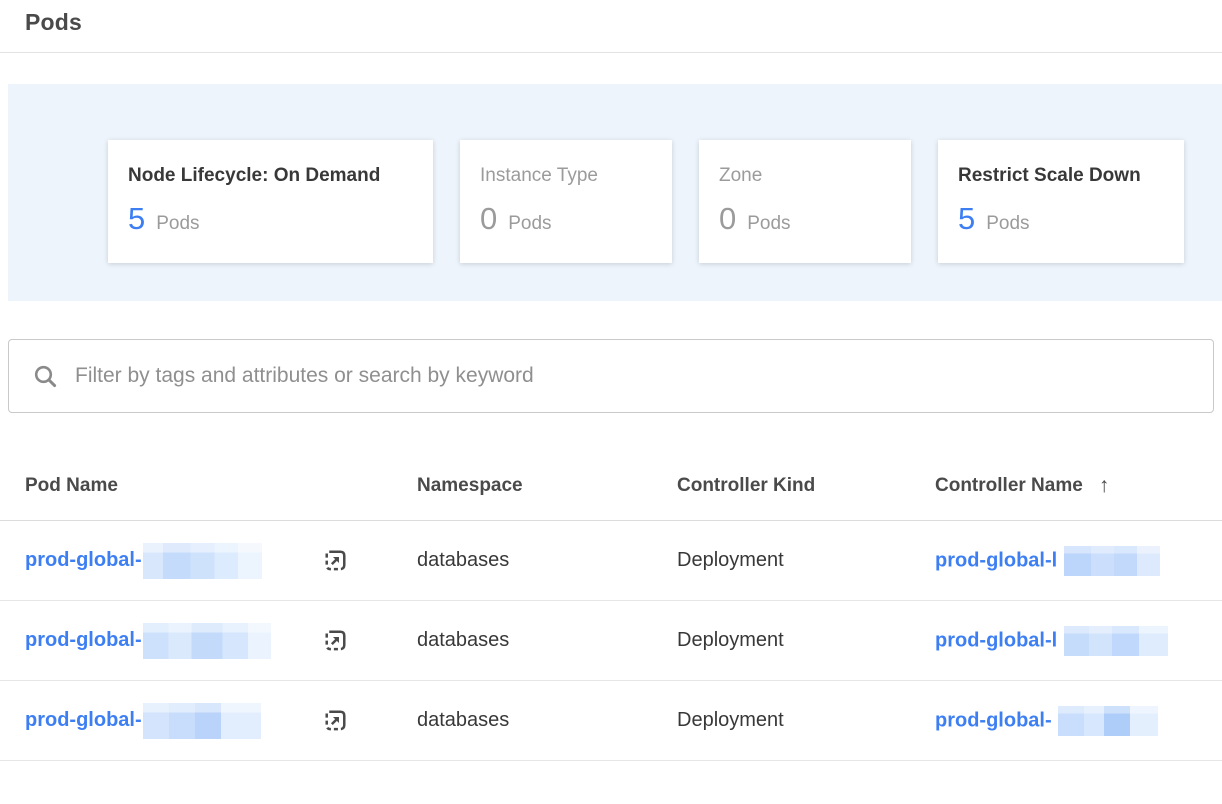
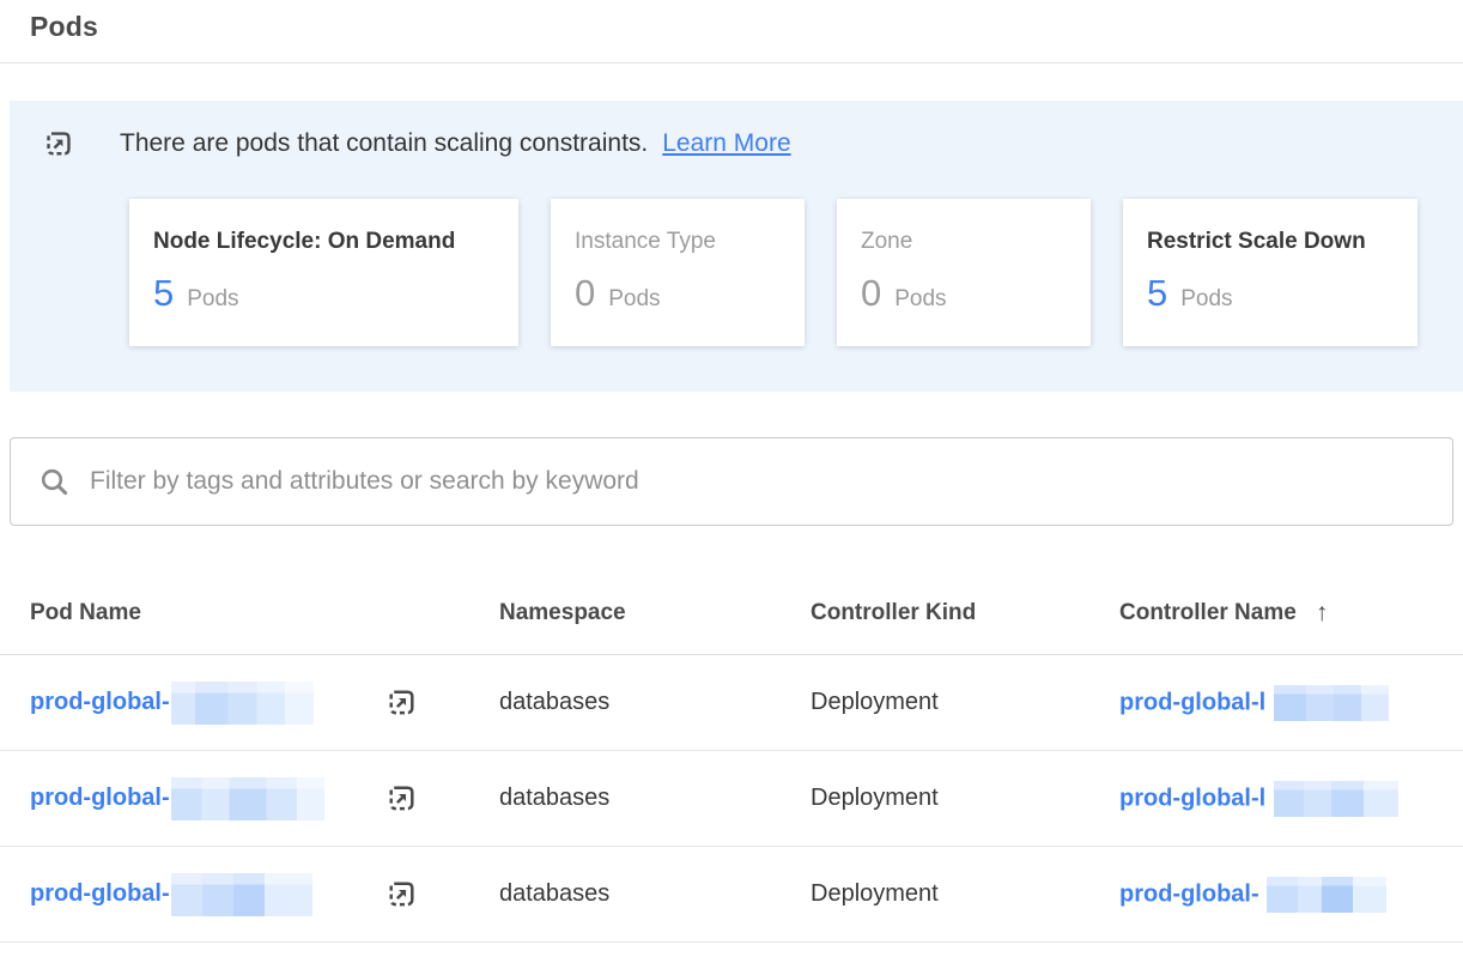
  Pods
+ There are pods that contain scaling constraints.
+ Learn More
  Node Lifecycle: On Demand
  5
  Pods
  Instance Type
  0
  Pods
  Zone
  0
  Pods
  Restrict Scale Down
  5
  Pods
  Filter by tags and attributes or search by keyword
  Pod Name
  Namespace
  Controller Kind
  Controller Name
  ↑
  prod-global-
  databases
  Deployment
  prod-global-l
  prod-global-
  databases
  Deployment
  prod-global-l
  prod-global-
  databases
  Deployment
  prod-global-
